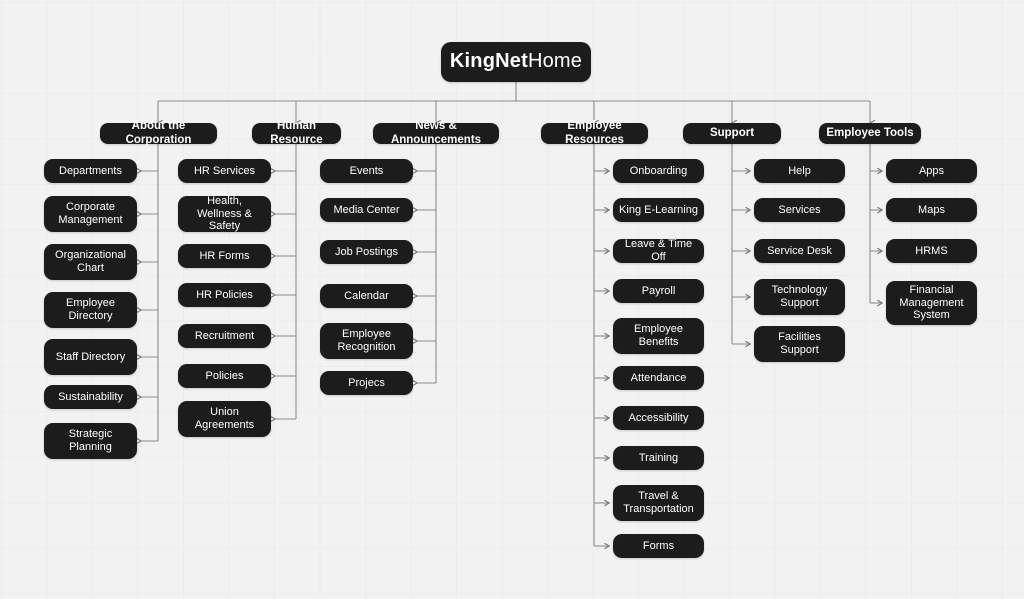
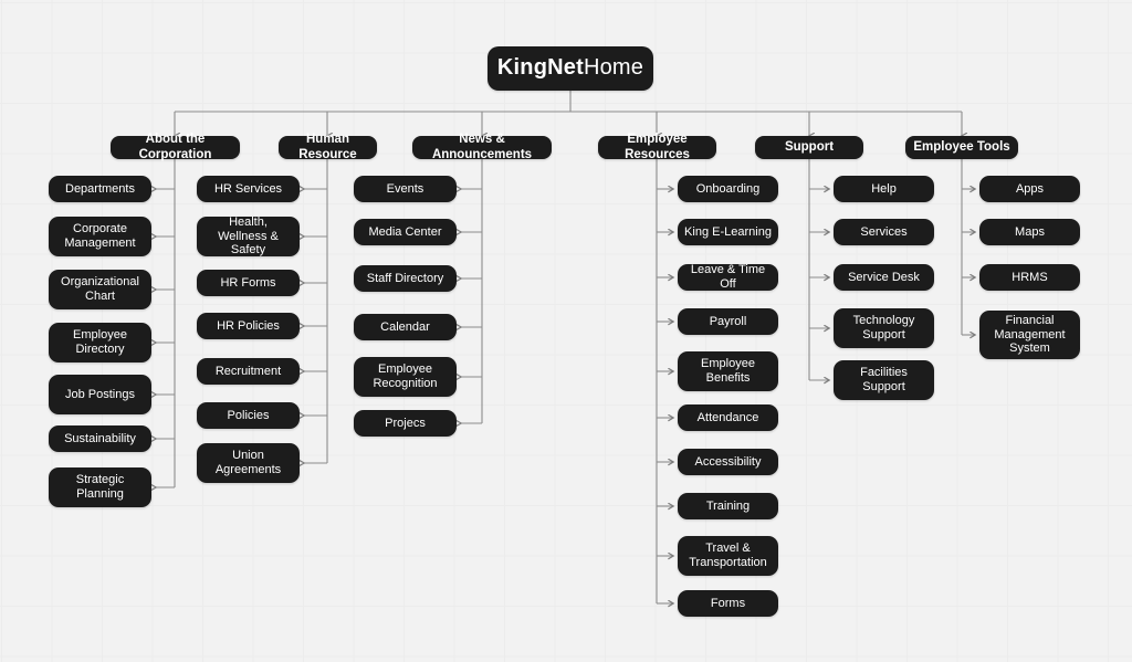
  KingNet
  Home
  About the Corporation
  Departments
  Corporate Management
  Organizational Chart
  Employee Directory
- Staff Directory
+ Job Postings
  Sustainability
  Strategic Planning
  Human Resource
  HR Services
  Health, Wellness & Safety
  HR Forms
  HR Policies
  Recruitment
  Policies
  Union Agreements
  News & Announcements
  Events
  Media Center
- Job Postings
+ Staff Directory
  Calendar
  Employee Recognition
  Projecs
  Employee Resources
  Onboarding
  King E-Learning
  Leave & Time Off
  Payroll
  Employee Benefits
  Attendance
  Accessibility
  Training
  Travel & Transportation
  Forms
  Support
  Help
  Services
  Service Desk
  Technology Support
  Facilities Support
  Employee Tools
  Apps
  Maps
  HRMS
  Financial Management System
